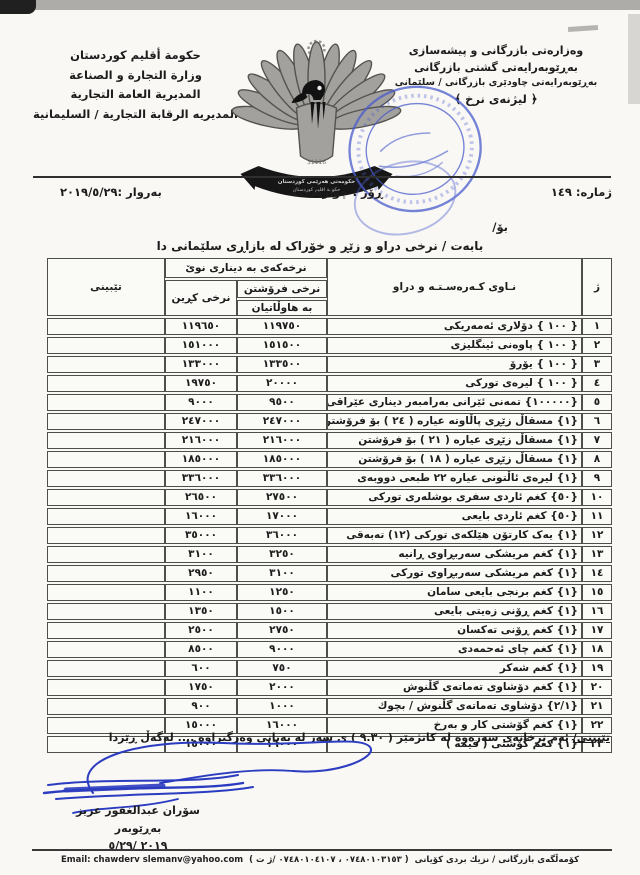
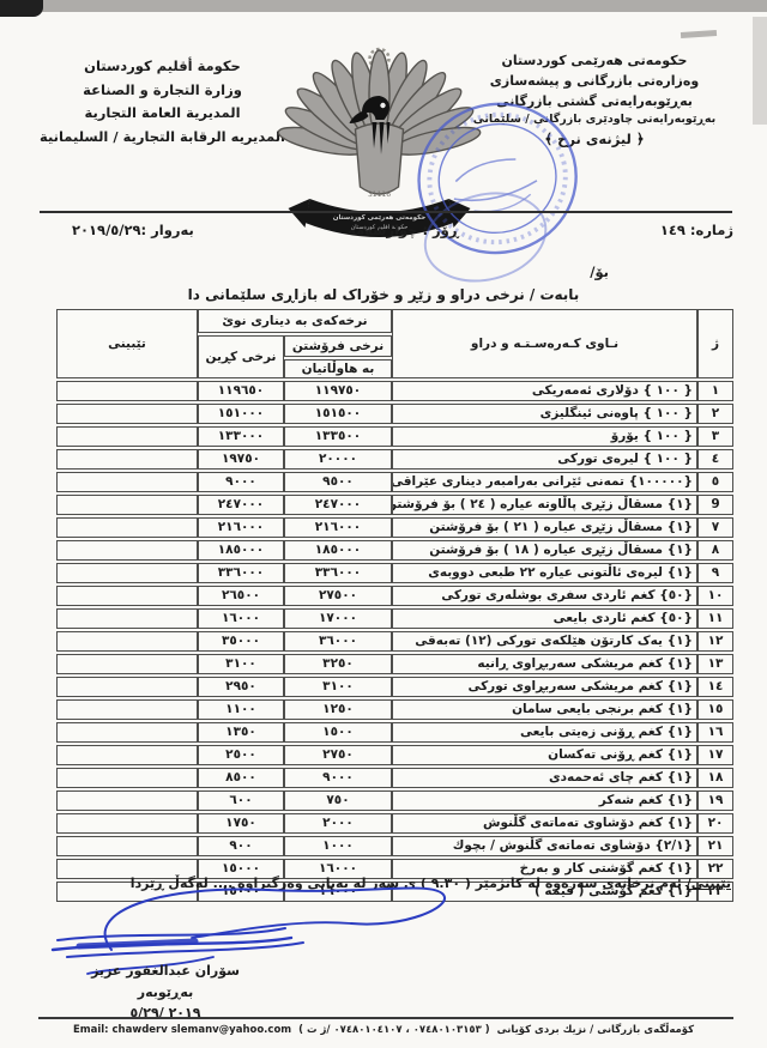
+ حکومەتی هەرێمی کوردستان
  وەزارەتی بازرگانی و پیشەسازی
  بەڕێوبەرایەتی گشتی بازرگانی
  بەڕێوبەرایەتی چاودێری بازرگانی / سلێمانی
  ﴿ لیژنەی نرخ ﴾
  حكومة أقليم كوردستان
  وزارة التجارة و الصناعة
  المديرية العامة التجارية
  لمديريه الرقابة التجارية / السليمانية
  ژماره: ١٤٩
  ڕۆژ : چوارشەمە
  بەروار :٢٠١٩/٥/٢٩
  بۆ/
  بابەت / نرخی دراو و زێڕ و خۆراک لە بازاڕی سلێمانی دا
  ژ	نـاوی کـەرەسـتـە و دراو	نرخەکەی بە دیناری نوێ	تێبینی
  نرخی فرۆشتن	نرخی کڕین
  بە هاوڵاتیان
  ١	{ ١٠٠ } دۆلاری ئەمەریکی	١١٩٧٥٠	١١٩٦٥٠
  ٢	{ ١٠٠ } پاوەنی ئینگلیزی	١٥١٥٠٠	١٥١٠٠٠
  ٣	{ ١٠٠ } یۆرۆ	١٣٣٥٠٠	١٣٣٠٠٠
  ٤	{ ١٠٠ } لیرەی تورکی	٢٠٠٠٠	١٩٧٥٠
  ٥	{١٠٠٠٠٠} تمەنی ئێرانی بەرامبەر دیناری عێراقی	٩٥٠٠	٩٠٠٠
- ٦	{١} مسقاڵ زێڕی پاڵاوتە عیارە ( ٢٤ ) بۆ فرۆشتن	٢٤٧٠٠٠	٢٤٧٠٠٠
+ 9	{١} مسقاڵ زێڕی پاڵاوتە عیارە ( ٢٤ ) بۆ فرۆشتن	٢٤٧٠٠٠	٢٤٧٠٠٠
  ٧	{١} مسقاڵ زێڕی عیارە ( ٢١ ) بۆ فرۆشتن	٢١٦٠٠٠	٢١٦٠٠٠
  ٨	{١} مسقاڵ زێڕی عیارە ( ١٨ ) بۆ فرۆشتن	١٨٥٠٠٠	١٨٥٠٠٠
  ٩	{١} لیرەی ئاڵتونی عیارە ٢٢ طبعی دووبەی	٣٣٦٠٠٠	٣٣٦٠٠٠
  ١٠	{٥٠} کغم ئاردی سفری بوشلەری تورکی	٢٧٥٠٠	٢٦٥٠٠
  ١١	{٥٠} کغم ئاردی بایعی	١٧٠٠٠	١٦٠٠٠
  ١٢	{١} یەک کارتۆن هێلکەی تورکی (١٢) تەبەقی	٣٦٠٠٠	٣٥٠٠٠
  ١٣	{١} کغم مریشکی سەربڕاوی ڕانیە	٣٢٥٠	٣١٠٠
  ١٤	{١} کغم مریشکی سەربڕاوی تورکی	٣١٠٠	٢٩٥٠
  ١٥	{١} کغم برنجی بایعی سامان	١٢٥٠	١١٠٠
  ١٦	{١} کغم ڕۆنی زەیتی بایعی	١٥٠٠	١٣٥٠
  ١٧	{١} کغم ڕۆنی تەکسان	٢٧٥٠	٢٥٠٠
  ١٨	{١} کغم چای ئەحمەدی	٩٠٠٠	٨٥٠٠
  ١٩	{١} کغم شەکر	٧٥٠	٦٠٠
  ٢٠	{١} کغم دۆشاوی تەماتەی گڵنوش	٢٠٠٠	١٧٥٠
  ٢١	{٢/١} دۆشاوی تەماتەی گڵنوش / بچوك	١٠٠٠	٩٠٠
  ٢٢	{١} کغم گۆشتی کار و بەرخ	١٦٠٠٠	١٥٠٠٠
  ٢٣	{١} کغم گۆشتی ( قیمە )		١٥٠٠٠
  تێبینی/ ئەم نرخانەی سەرەوە لە کاتژمێر ( ٩.٣٠ ) ی سەر لە بەیانی وەرگیراوە .... لەگەڵ ڕێزدا
  سۆران عبدالغفور عزیز
  بەڕێوبەر
  ٢٠١٩ /٥/٢٩
  كۆمەڵگەی بازرگانی / نزیك بردی كۆیانی
  ( ٠٧٤٨٠١٠٣١٥٣ ، ٠٧٤٨٠١٠٤١٠٧ /ژ ت )
  Email: chawderv slemanv@yahoo.com
